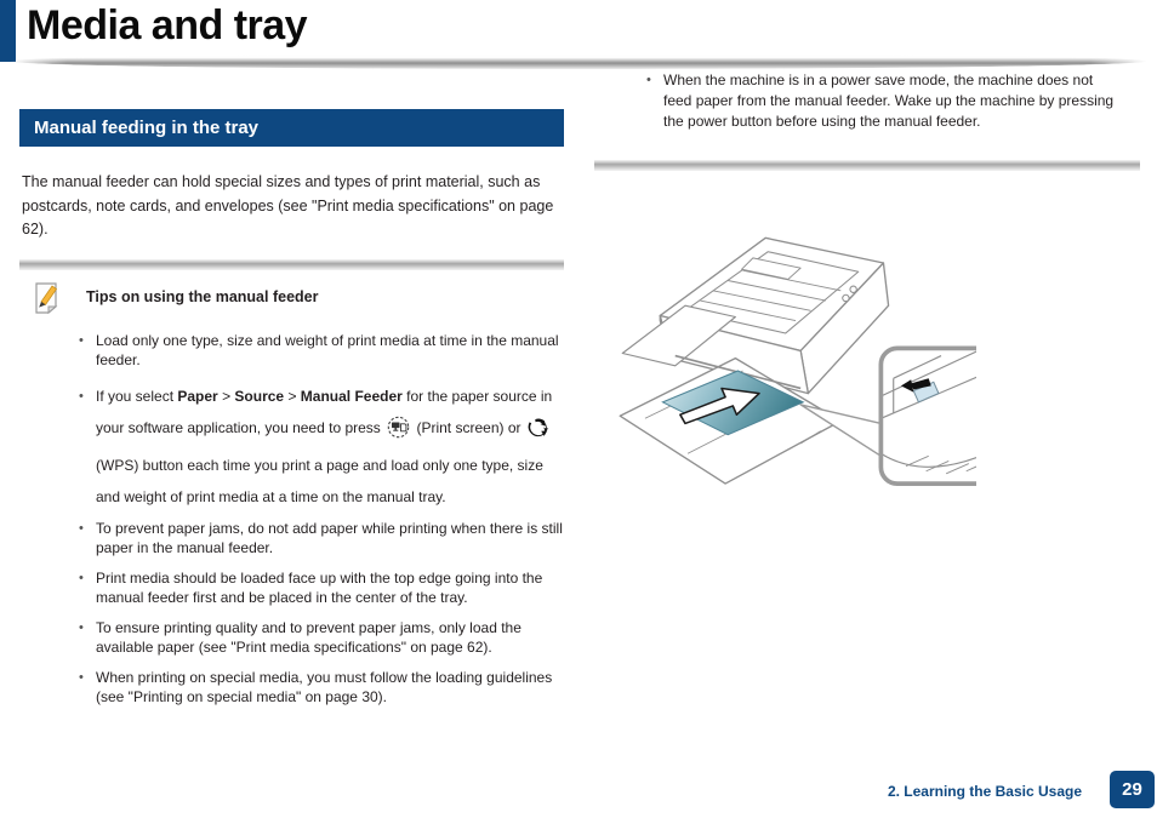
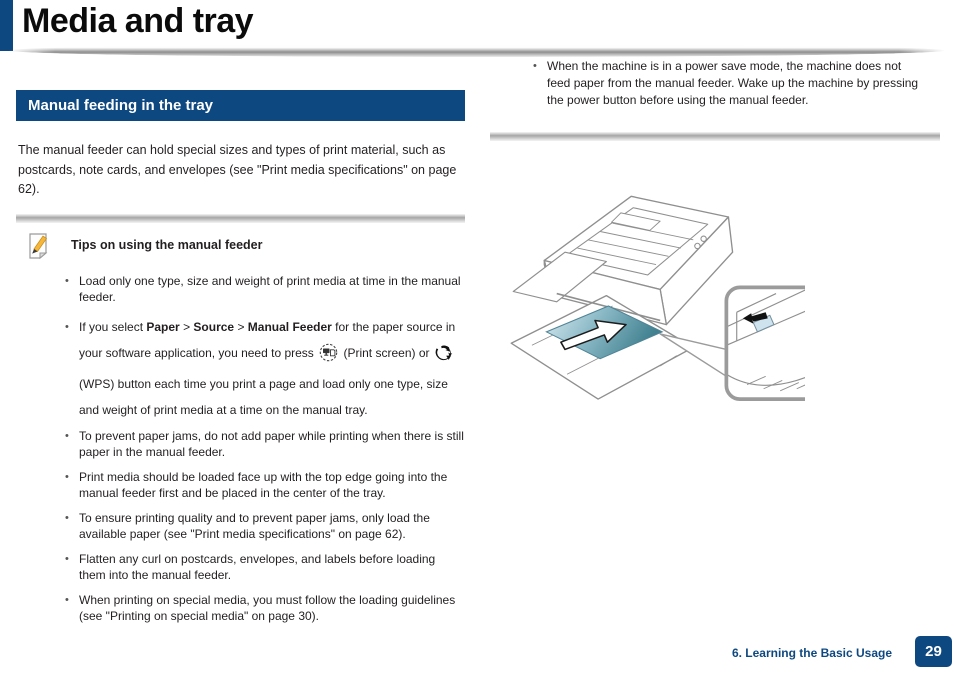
  Media and tray
  Manual feeding in the tray
  The manual feeder can hold special sizes and types of print material, such as postcards, note cards, and envelopes (see "Print media specifications" on page 62).
  Tips on using the manual feeder
  Load only one type, size and weight of print media at time in the manual feeder.
  If you select Paper > Source > Manual Feeder for the paper source in your software application, you need to press (Print screen) or (WPS) button each time you print a page and load only one type, size and weight of print media at a time on the manual tray.
  To prevent paper jams, do not add paper while printing when there is still paper in the manual feeder.
  Print media should be loaded face up with the top edge going into the manual feeder first and be placed in the center of the tray.
  To ensure printing quality and to prevent paper jams, only load the available paper (see "Print media specifications" on page 62).
+ Flatten any curl on postcards, envelopes, and labels before loading them into the manual feeder.
  When printing on special media, you must follow the loading guidelines (see "Printing on special media" on page 30).
  When the machine is in a power save mode, the machine does not feed paper from the manual feeder. Wake up the machine by pressing the power button before using the manual feeder.
- 2. Learning the Basic Usage
+ 6. Learning the Basic Usage
  29
